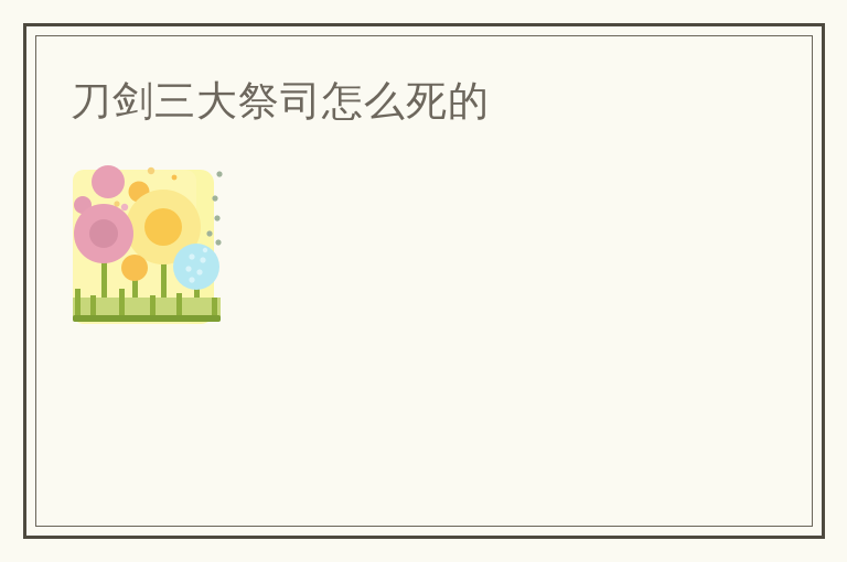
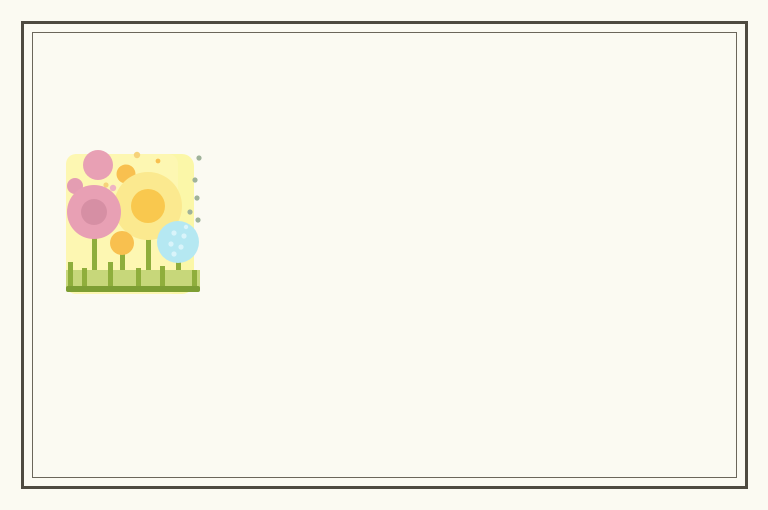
- 刀剑三大祭司怎么死的
